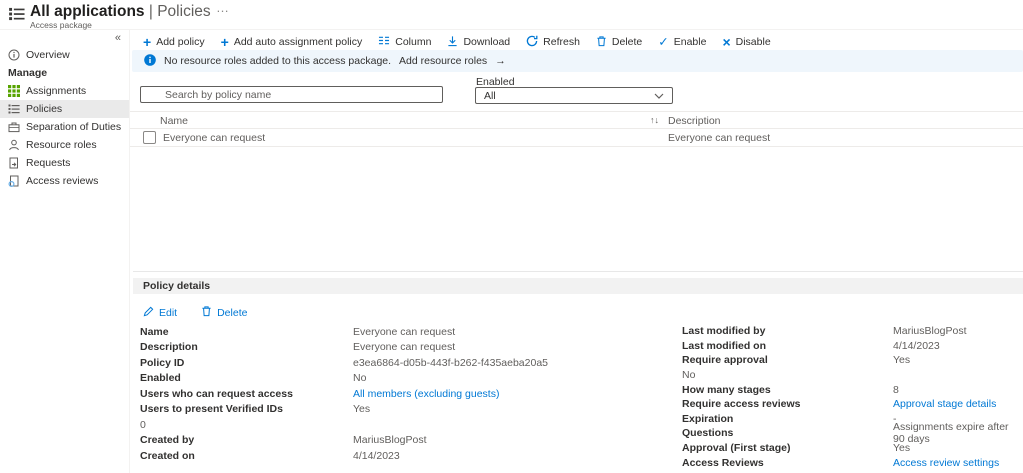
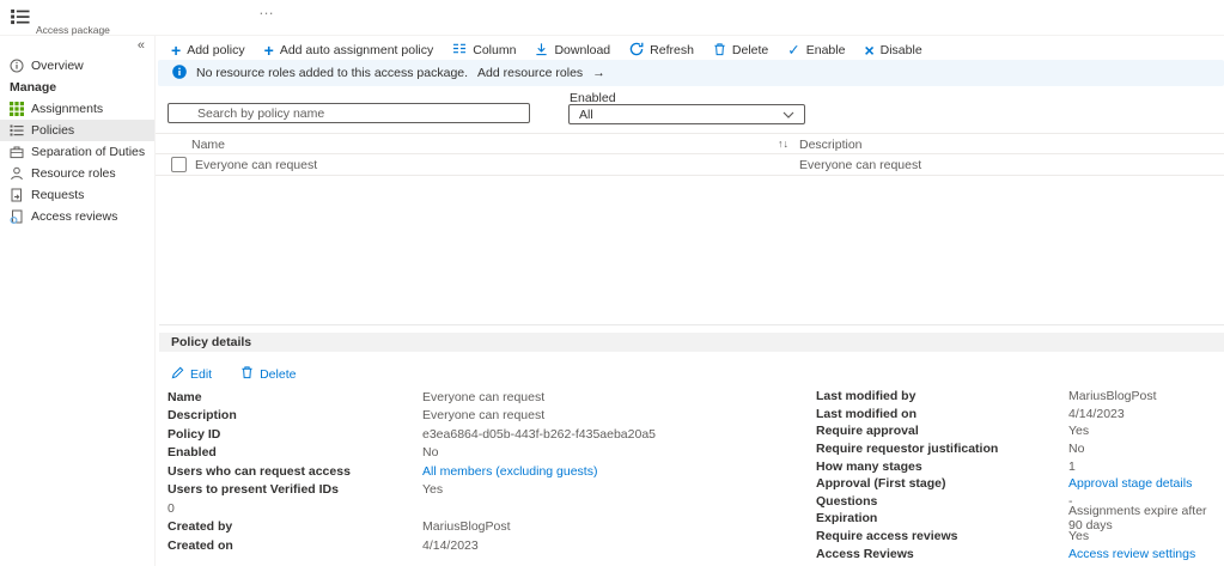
- All applications | Policies
  …
  Access package
  «
  Overview
  Manage
  Assignments
  Policies
  Separation of Duties
  Resource roles
  Requests
  Access reviews
  +
  Add policy
  +
  Add auto assignment policy
  Column
  Download
  Refresh
  Delete
  ✓
  Enable
  ×
  Disable
  No resource roles added to this access package.
  Add resource roles
  →
  Search by policy name
  Enabled
  All
  Name
  ↑↓
  Description
  Everyone can request
  Everyone can request
  Policy details
  Edit
  Delete
  Name
  Everyone can request
  Description
  Everyone can request
  Policy ID
  e3ea6864-d05b-443f-b262-f435aeba20a5
  Enabled
  No
  Users who can request access
  All members (excluding guests)
  Users to present Verified IDs
  Yes
  0
  Created by
  MariusBlogPost
  Created on
  4/14/2023
  Last modified by
  MariusBlogPost
  Last modified on
  4/14/2023
  Require approval
  Yes
+ Require requestor justification
  No
  How many stages
- 8
+ 1
- Require access reviews
+ Approval (First stage)
  Approval stage details
- Expiration
+ Questions
  -
- Questions
+ Expiration
  Assignments expire after 90 days
- Approval (First stage)
+ Require access reviews
  Yes
  Access Reviews
  Access review settings
